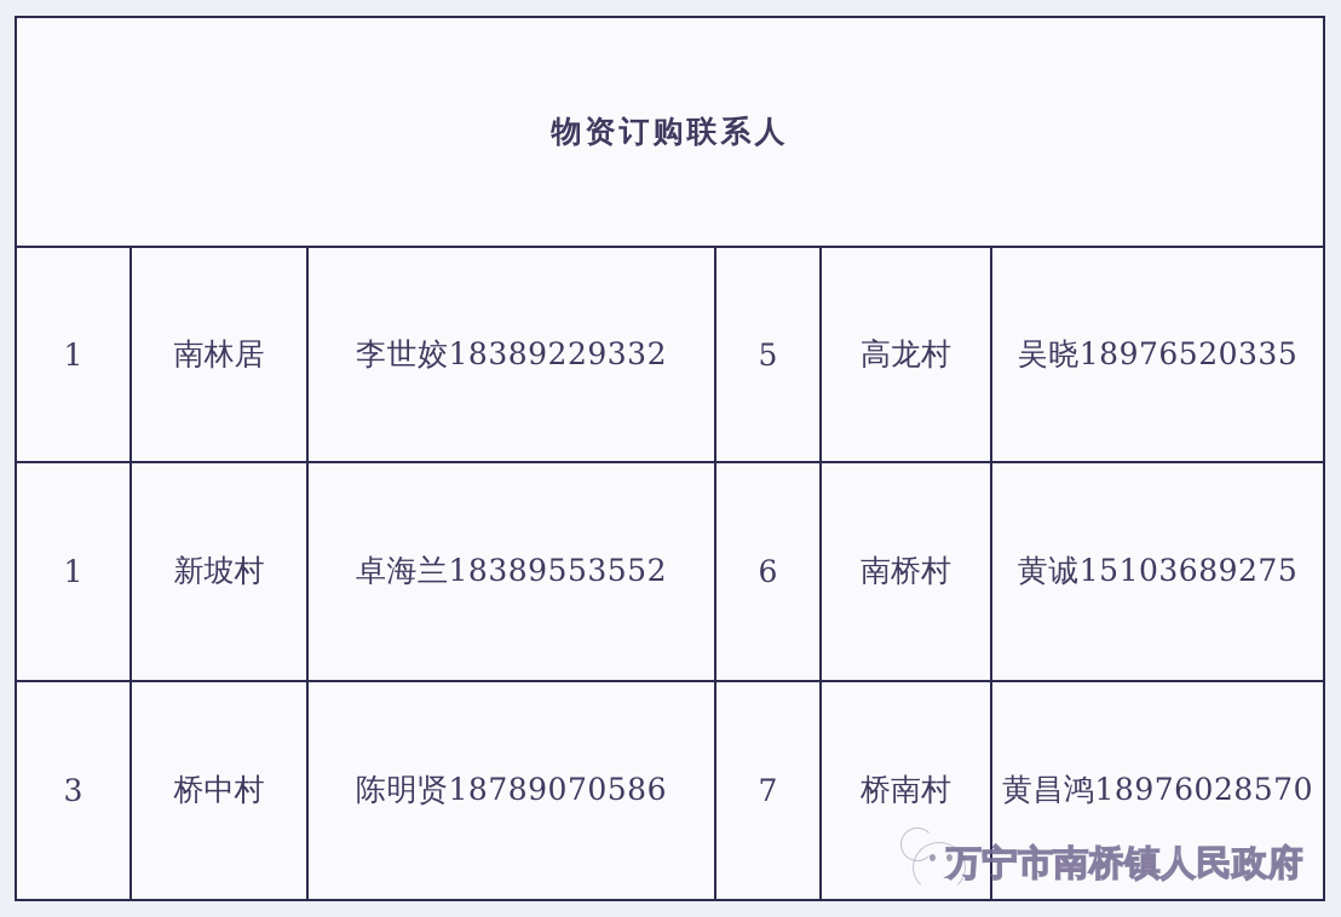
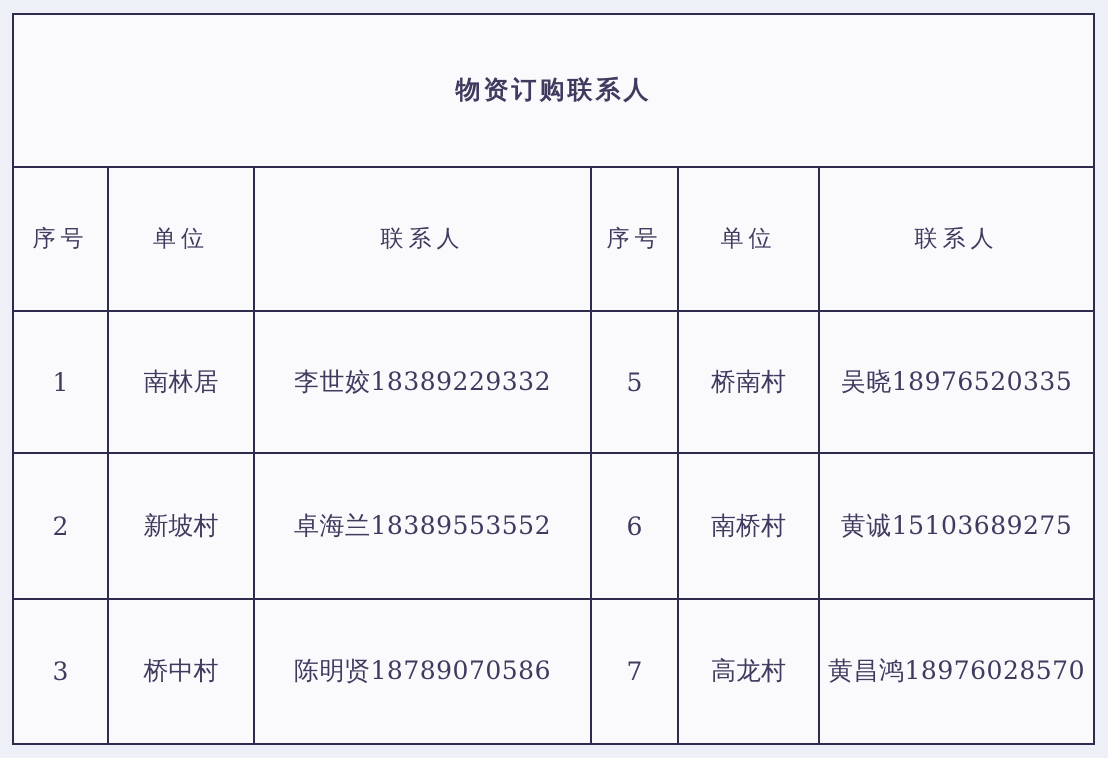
  物资订购联系人
+ 序号	单位	联系人	序号	单位	联系人
- 1	南林居	李世姣18389229332	5	高龙村	吴晓18976520335
+ 1	南林居	李世姣18389229332	5	桥南村	吴晓18976520335
- 1	新坡村	卓海兰18389553552	6	南桥村	黄诚15103689275
+ 2	新坡村	卓海兰18389553552	6	南桥村	黄诚15103689275
- 3	桥中村	陈明贤18789070586	7	桥南村	黄昌鸿18976028570
+ 3	桥中村	陈明贤18789070586	7	高龙村	黄昌鸿18976028570
- 万宁市南桥镇人民政府
